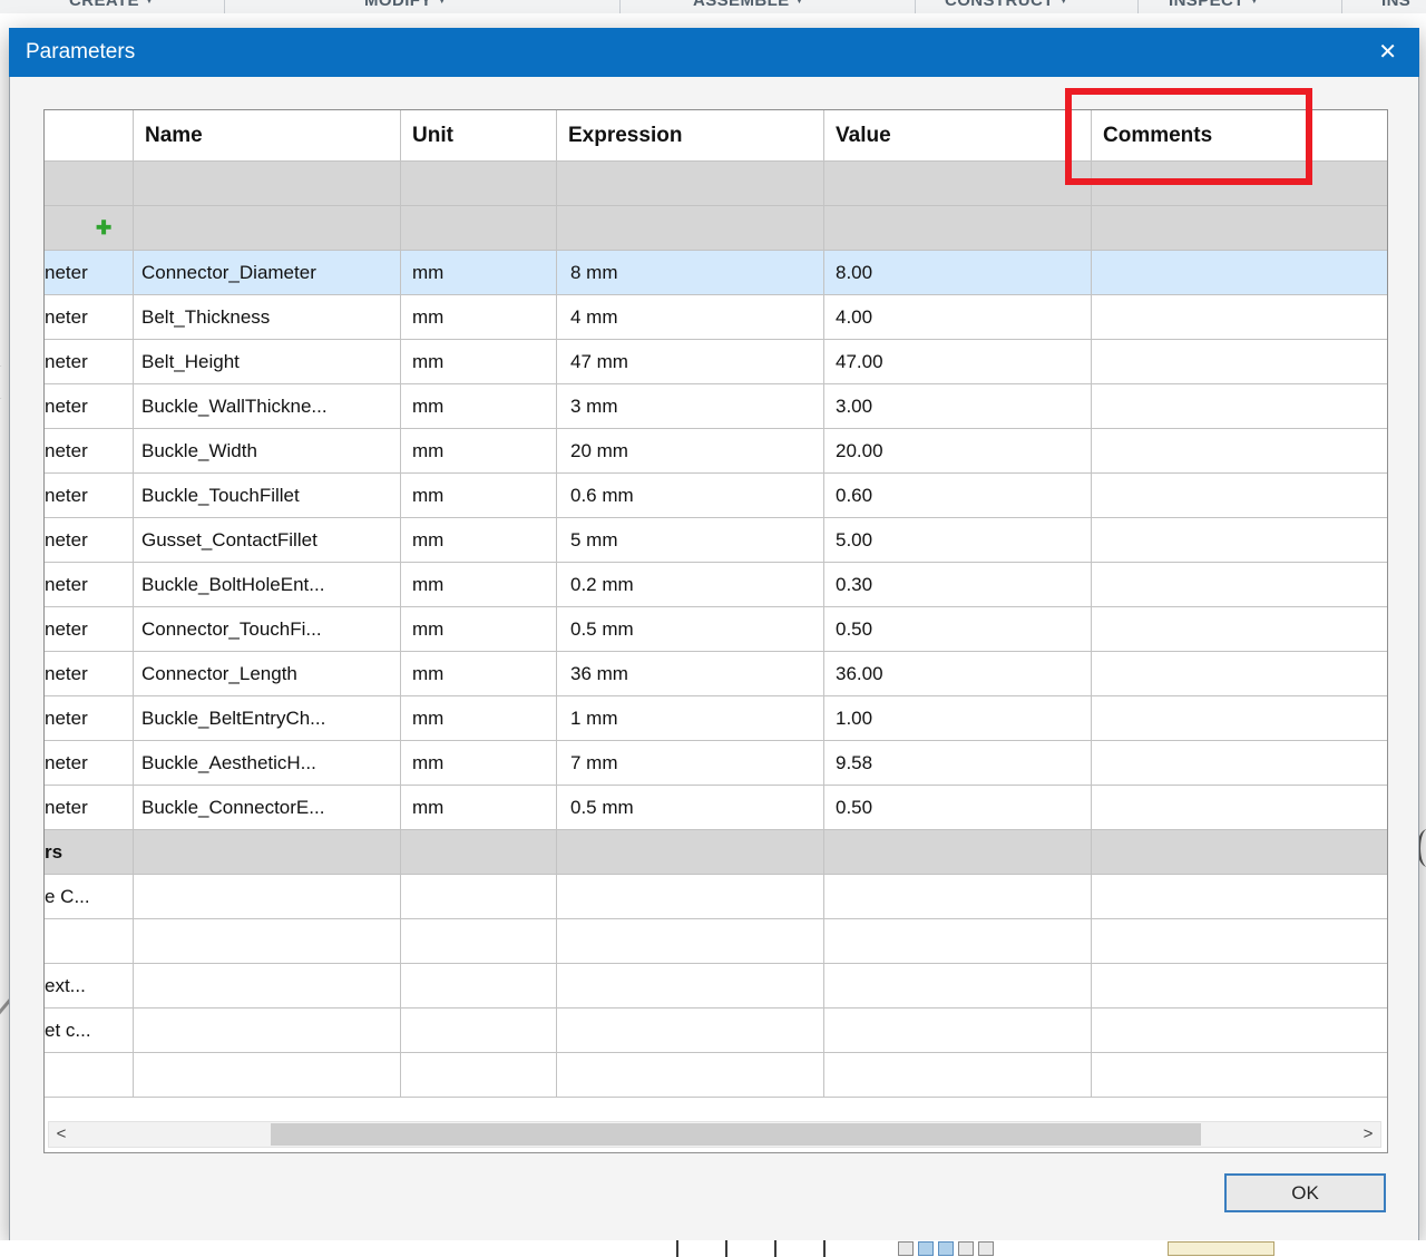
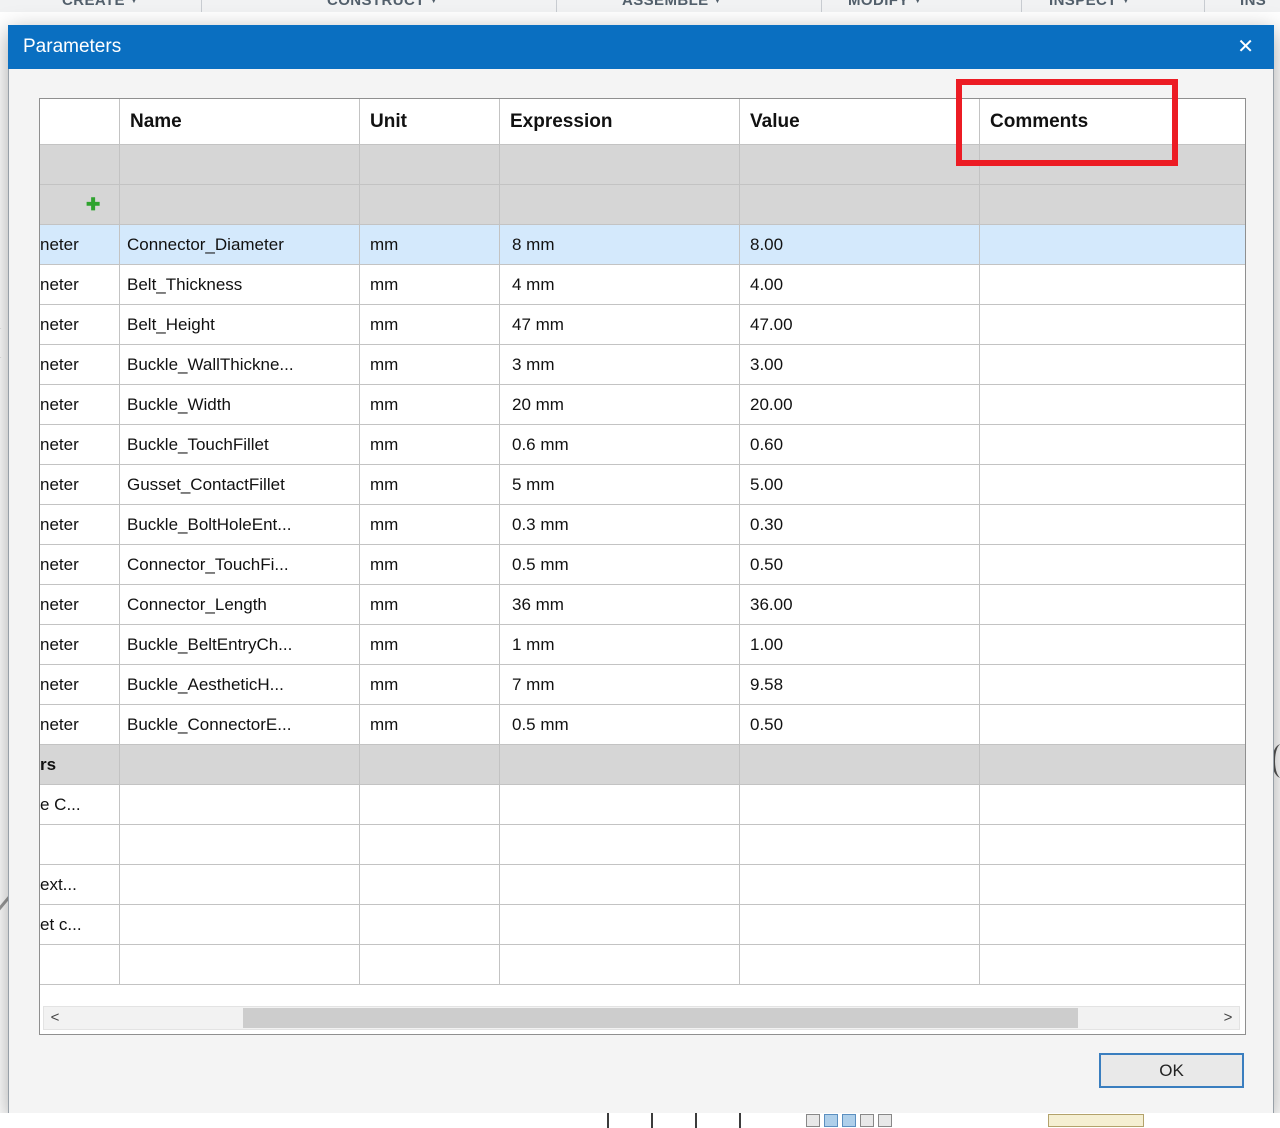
  CREATE ▼
- MODIFY ▼
+ CONSTRUCT ▼
  ASSEMBLE ▼
- CONSTRUCT ▼
+ MODIFY ▼
  INSPECT ▼
  INS
  Parameters
  ✕
  Name
  Unit
  Expression
  Value
  Comments
  ✚
  neter
  Connector_Diameter
  mm
  8 mm
  8.00
  neter
  Belt_Thickness
  mm
  4 mm
  4.00
  neter
  Belt_Height
  mm
  47 mm
  47.00
  neter
  Buckle_WallThickne...
  mm
  3 mm
  3.00
  neter
  Buckle_Width
  mm
  20 mm
  20.00
  neter
  Buckle_TouchFillet
  mm
  0.6 mm
  0.60
  neter
  Gusset_ContactFillet
  mm
  5 mm
  5.00
  neter
  Buckle_BoltHoleEnt...
  mm
- 0.2 mm
+ 0.3 mm
  0.30
  neter
  Connector_TouchFi...
  mm
  0.5 mm
  0.50
  neter
  Connector_Length
  mm
  36 mm
  36.00
  neter
  Buckle_BeltEntryCh...
  mm
  1 mm
  1.00
  neter
  Buckle_AestheticH...
  mm
  7 mm
  9.58
  neter
  Buckle_ConnectorE...
  mm
  0.5 mm
  0.50
  rs
  e C...
  ext...
  et c...
  <
  >
  OK
